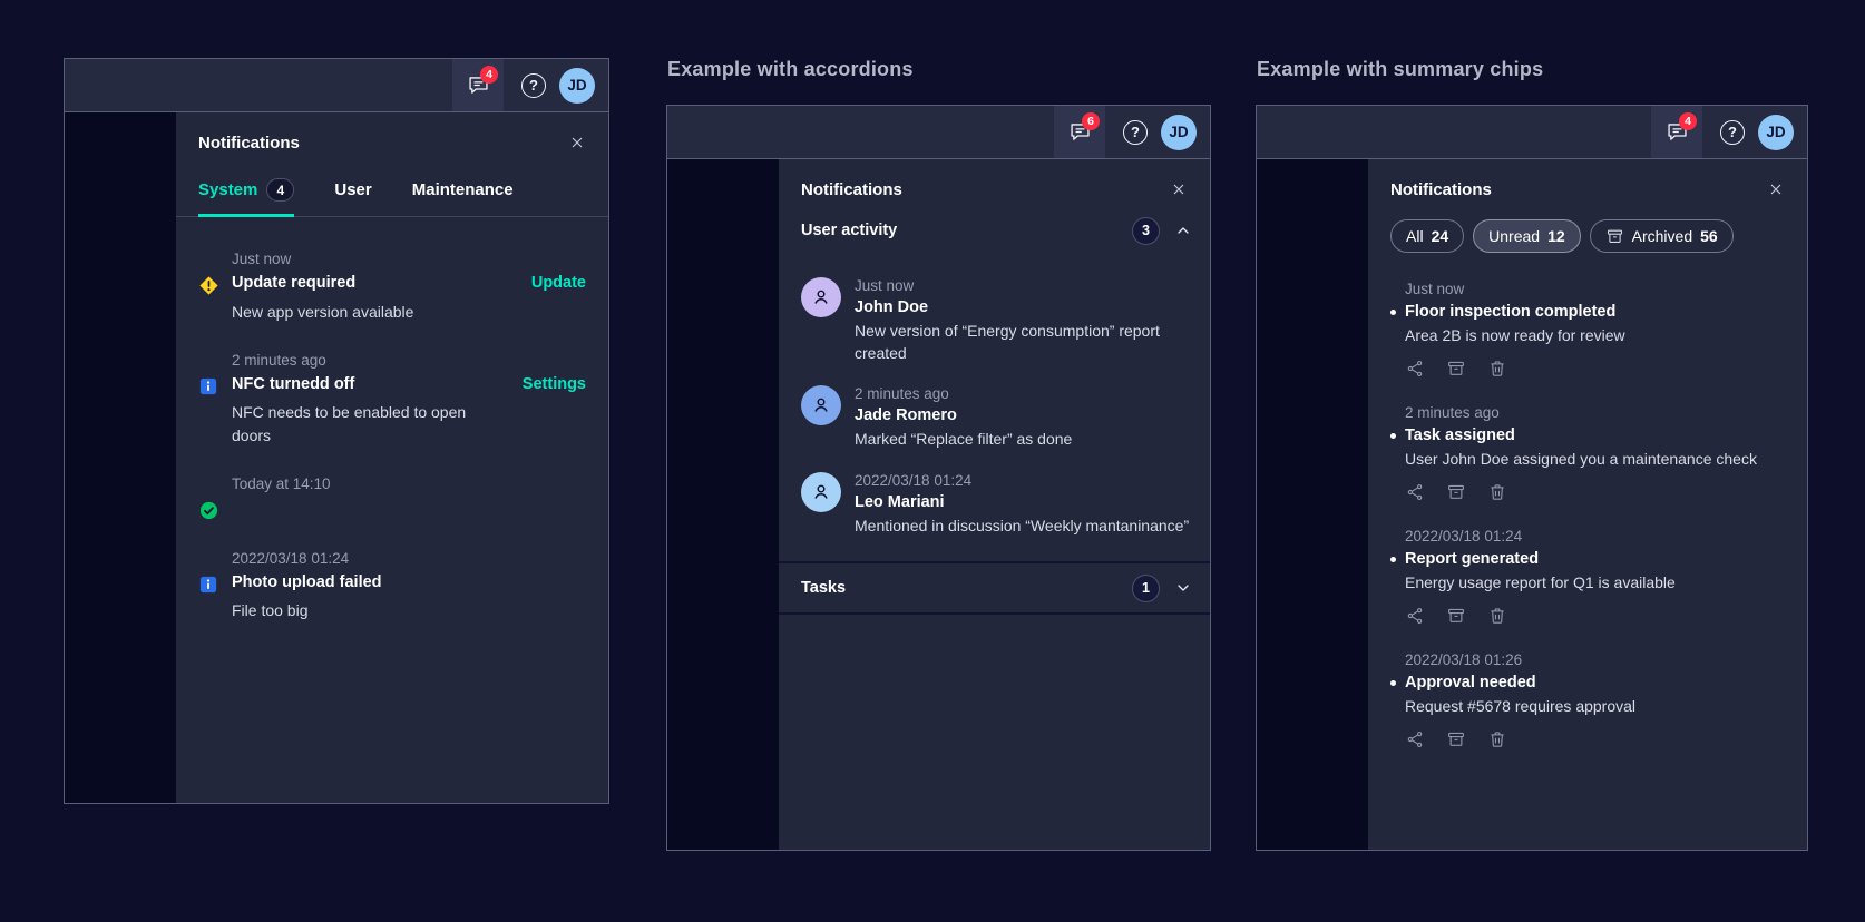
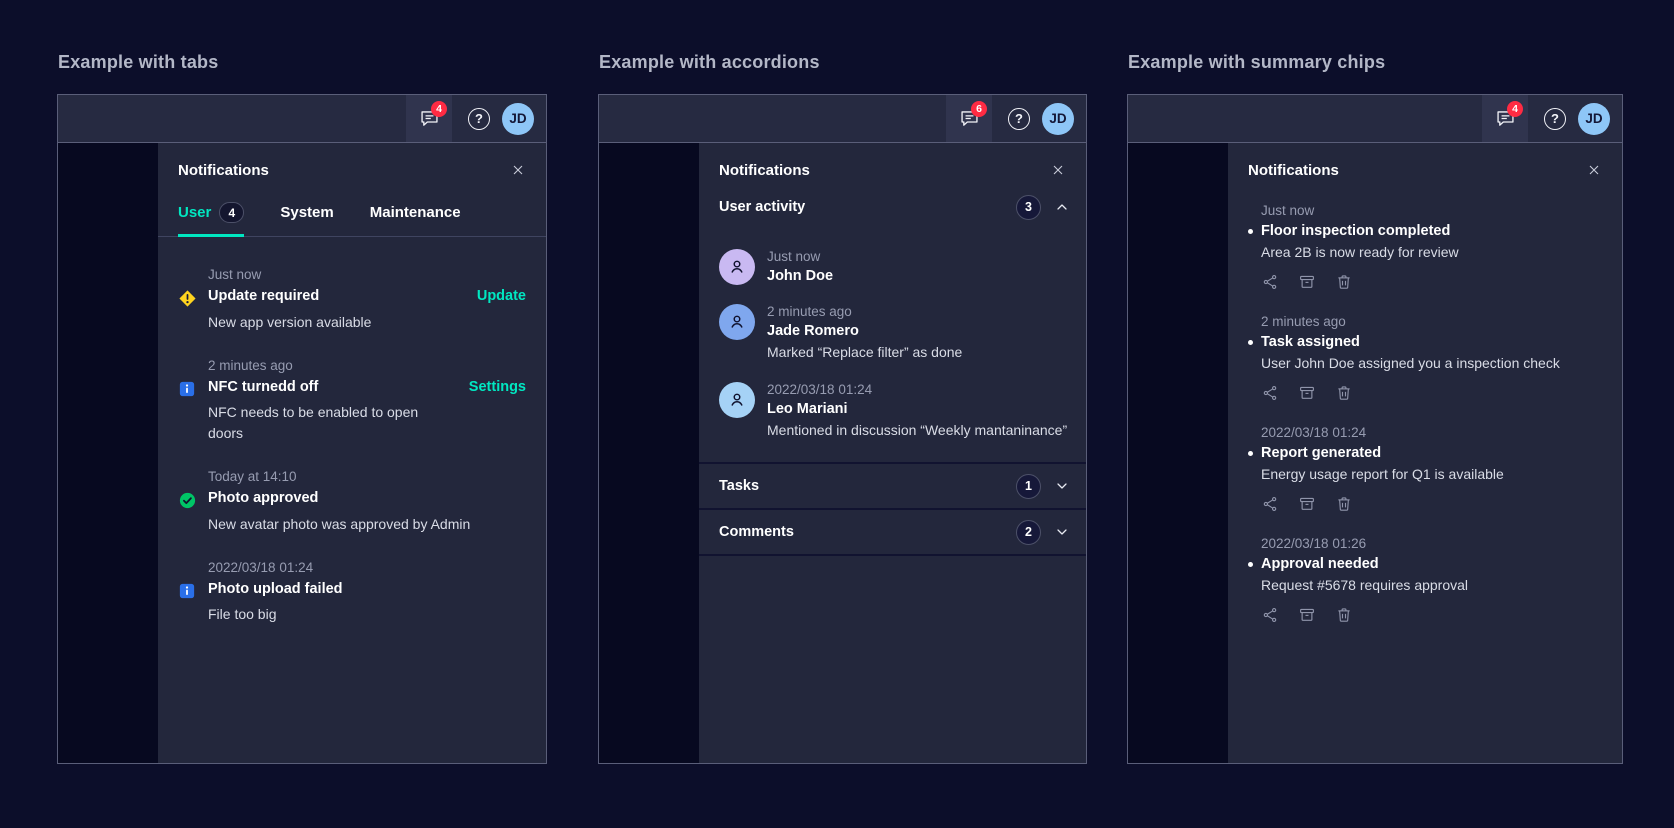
+ Example with tabs
  4
  ?
  JD
  Notifications
- System
+ User
  4
- User
+ System
  Maintenance
  Just now
  Update required
  Update
  New app version available
  2 minutes ago
  NFC turnedd off
  Settings
  NFC needs to be enabled to open doors
  Today at 14:10
+ Photo approved
+ New avatar photo was approved by Admin
  2022/03/18 01:24
  Photo upload failed
  File too big
  Example with accordions
  6
  ?
  JD
  Notifications
  User activity
  3
  Just now
  John Doe
- New version of “Energy consumption” report created
  2 minutes ago
  Jade Romero
  Marked “Replace filter” as done
  2022/03/18 01:24
  Leo Mariani
  Mentioned in discussion “Weekly mantaninance”
  Tasks
  1
+ Comments
+ 2
  Example with summary chips
  4
  ?
  JD
  Notifications
- All
- 24
- Unread
- 12
- Archived
- 56
  Just now
  Floor inspection completed
  Area 2B is now ready for review
  2 minutes ago
  Task assigned
- User John Doe assigned you a maintenance check
+ User John Doe assigned you a inspection check
  2022/03/18 01:24
  Report generated
  Energy usage report for Q1 is available
  2022/03/18 01:26
  Approval needed
  Request #5678 requires approval
